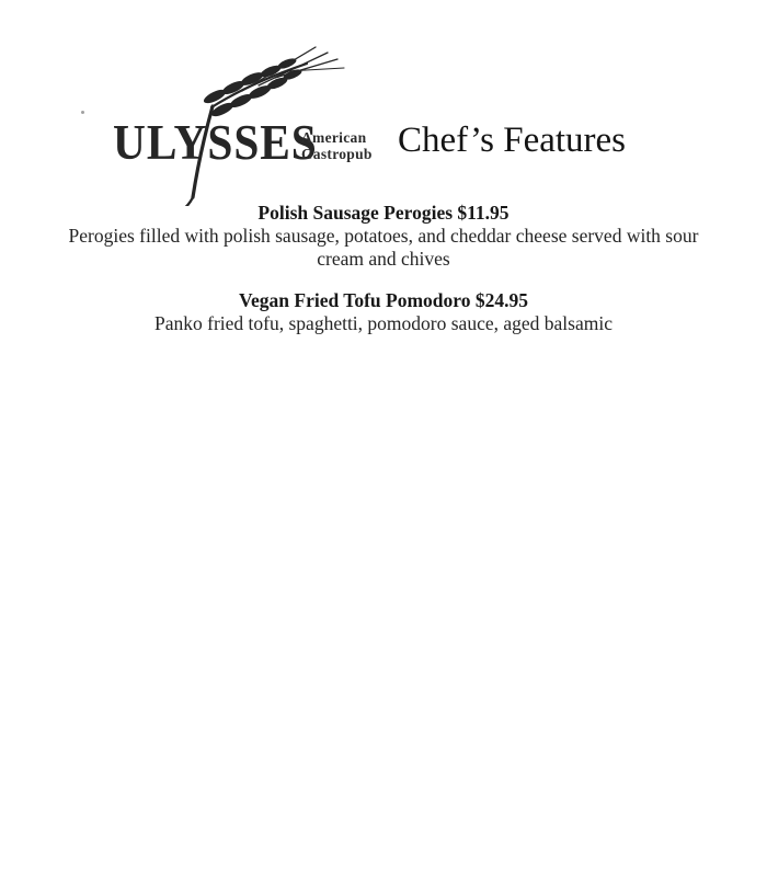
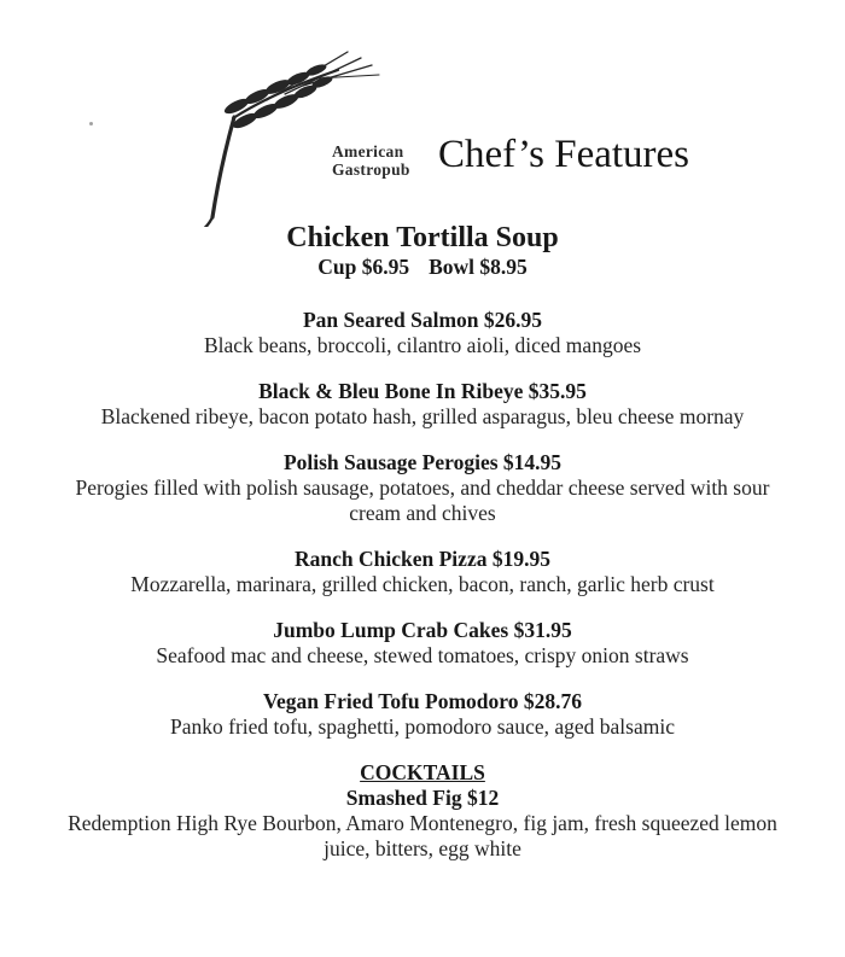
- ULYSSES
  American
  Gastropub
  Chef’s Features
+ Chicken Tortilla Soup
+ Cup $6.95 Bowl $8.95
+ Pan Seared Salmon $26.95
+ Black beans, broccoli, cilantro aioli, diced mangoes
+ Black & Bleu Bone In Ribeye $35.95
+ Blackened ribeye, bacon potato hash, grilled asparagus, bleu cheese mornay
- Polish Sausage Perogies $11.95
+ Polish Sausage Perogies $14.95
  Perogies filled with polish sausage, potatoes, and cheddar cheese served with sour cream and chives
+ Ranch Chicken Pizza $19.95
+ Mozzarella, marinara, grilled chicken, bacon, ranch, garlic herb crust
+ Jumbo Lump Crab Cakes $31.95
+ Seafood mac and cheese, stewed tomatoes, crispy onion straws
- Vegan Fried Tofu Pomodoro $24.95
+ Vegan Fried Tofu Pomodoro $28.76
  Panko fried tofu, spaghetti, pomodoro sauce, aged balsamic
+ COCKTAILS
+ Smashed Fig $12
+ Redemption High Rye Bourbon, Amaro Montenegro, fig jam, fresh squeezed lemon juice, bitters, egg white
